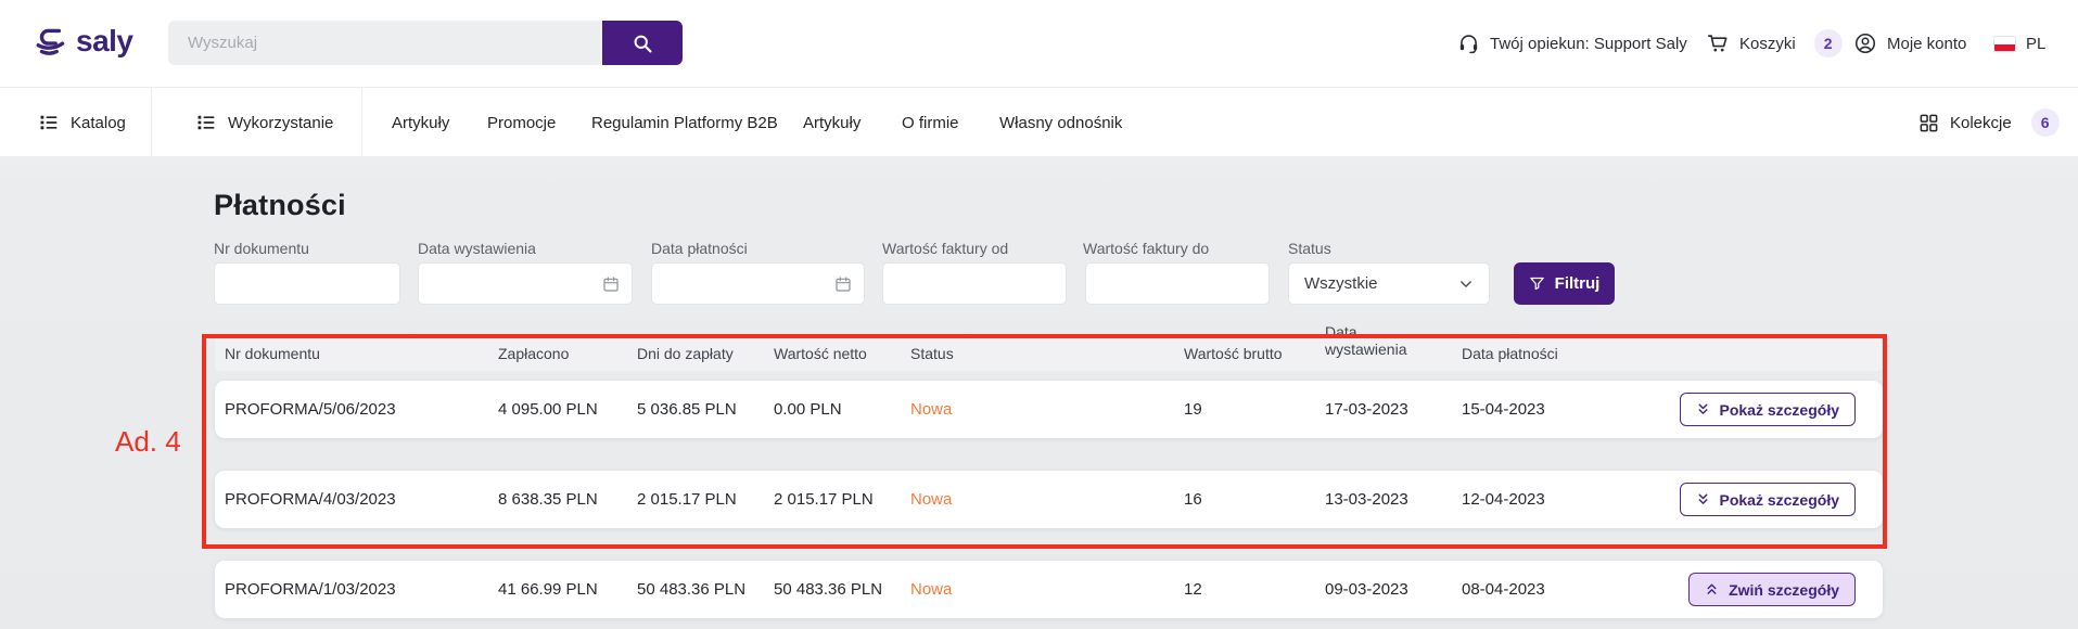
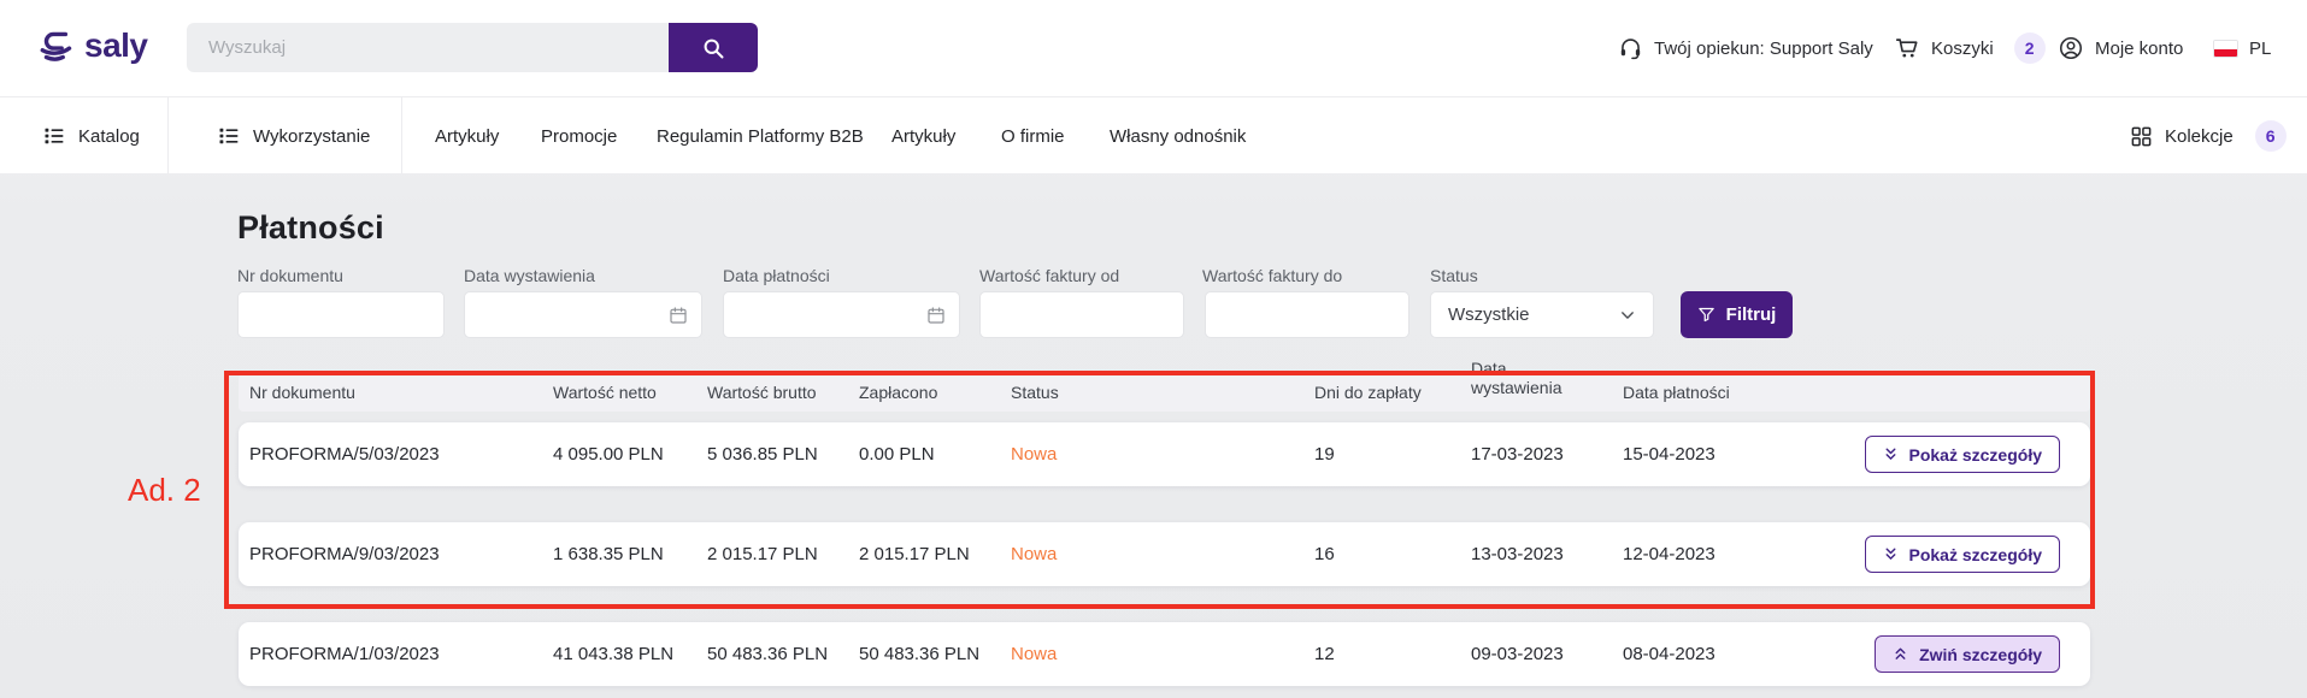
  saly
  Wyszukaj
  Twój opiekun: Support Saly
  Koszyki
  2
  Moje konto
  PL
  Katalog
  Wykorzystanie
  Artykuły
  Promocje
  Regulamin Platformy B2B
  Artykuły
  O firmie
  Własny odnośnik
  Kolekcje
  6
  Płatności
  Nr dokumentu
  Data wystawienia
  Data płatności
  Wartość faktury od
  Wartość faktury do
  Status
  Wszystkie
  Filtruj
  Nr dokumentu
- Zapłacono
+ Wartość netto
- Dni do zapłaty
+ Wartość brutto
- Wartość netto
+ Zapłacono
  Status
- Wartość brutto
+ Dni do zapłaty
  Data wystawienia
  Data płatności
- PROFORMA/5/06/2023
+ PROFORMA/5/03/2023
  4 095.00 PLN
  5 036.85 PLN
  0.00 PLN
  Nowa
  19
  17-03-2023
  15-04-2023
  Pokaż szczegóły
- PROFORMA/4/03/2023
+ PROFORMA/9/03/2023
- 8 638.35 PLN
+ 1 638.35 PLN
  2 015.17 PLN
  2 015.17 PLN
  Nowa
  16
  13-03-2023
  12-04-2023
  Pokaż szczegóły
  PROFORMA/1/03/2023
- 41 66.99 PLN
+ 41 043.38 PLN
  50 483.36 PLN
  50 483.36 PLN
  Nowa
  12
  09-03-2023
  08-04-2023
  Zwiń szczegóły
- Ad. 4
+ Ad. 2
